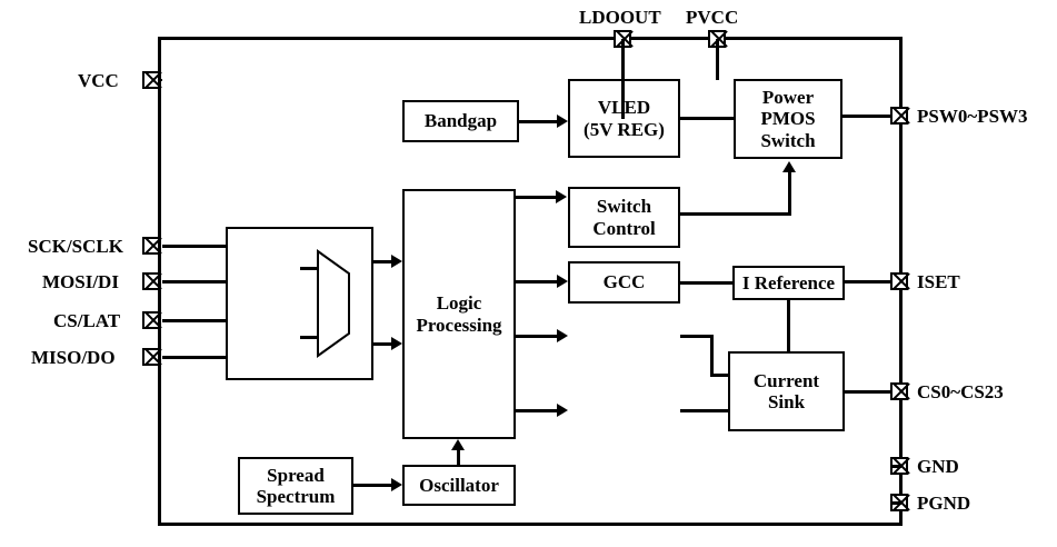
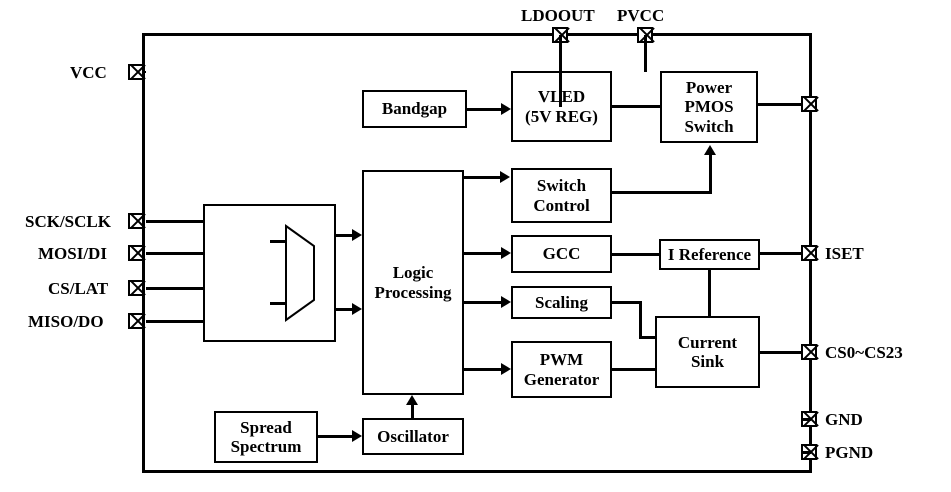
  LDOOUT
  PVCC
  VCC
  SCK/SCLK
  MOSI/DI
  CS/LAT
  MISO/DO
- PSW0~PSW3
  ISET
  CS0~CS23
  GND
  PGND
  Bandgap
  VLED
  (5V REG)
  Power
  PMOS
  Switch
  Switch
  Control
  Logic
  Processing
  GCC
  I Reference
+ Scaling
  Current
  Sink
+ PWM
+ Generator
  Spread
  Spectrum
  Oscillator
